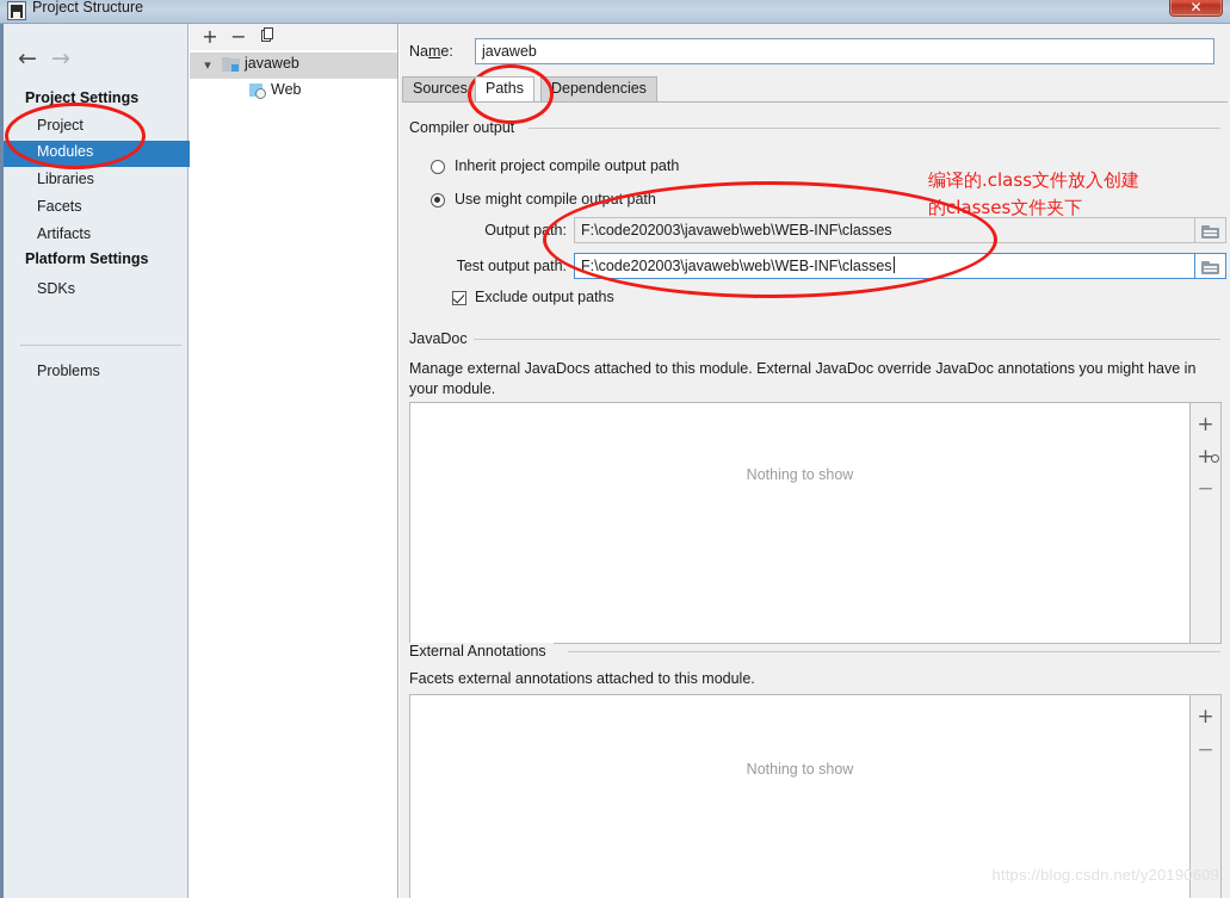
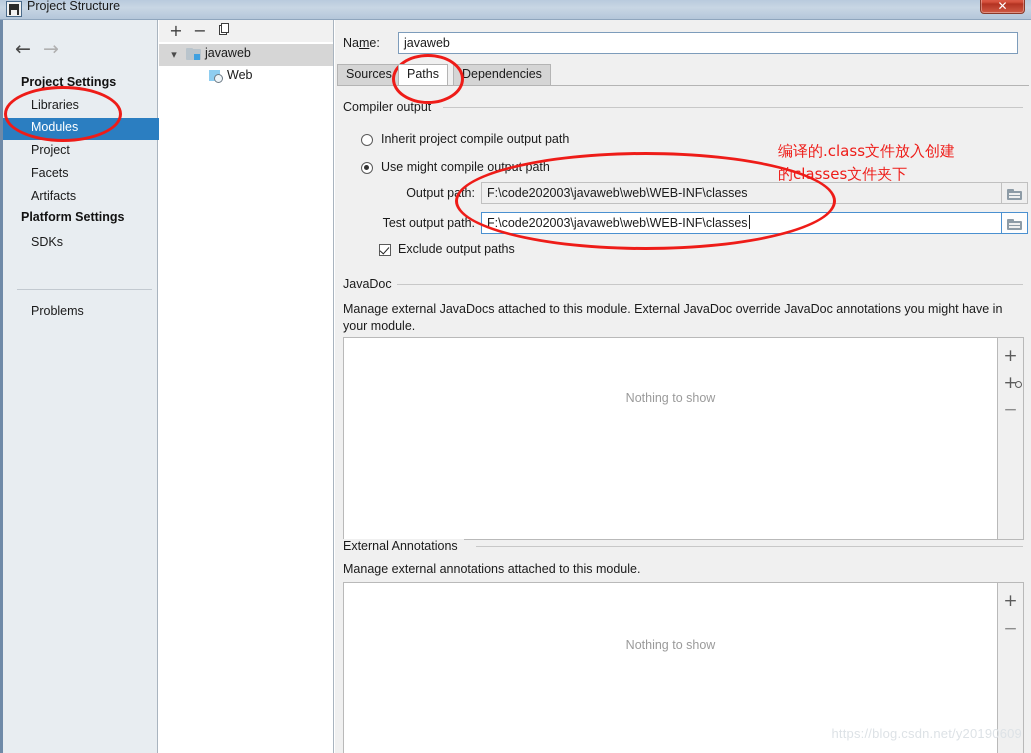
  Project Structure
  ✕
  ←
  →
  Project Settings
- Project
+ Libraries
  Modules
- Libraries
+ Project
  Facets
  Artifacts
  Platform Settings
  SDKs
  Problems
  +
  −
  ▾
  javaweb
  Web
  Name:
  javaweb
  Sources
  Paths
  Dependencies
  Compiler output
  Inherit project compile output path
  Use might compile output path
  Output path:
  F:\code202003\javaweb\web\WEB-INF\classes
  Test output path:
  F:\code202003\javaweb\web\WEB-INF\classes
  Exclude output paths
  JavaDoc
  Manage external JavaDocs attached to this module. External JavaDoc override JavaDoc annotations you might have in your module.
  Nothing to show
  +
  +
  −
  External Annotations
- Facets external annotations attached to this module.
+ Manage external annotations attached to this module.
  Nothing to show
  +
  −
  编译的.class文件放入创建
  的classes文件夹下
  https://blog.csdn.net/y20190609
